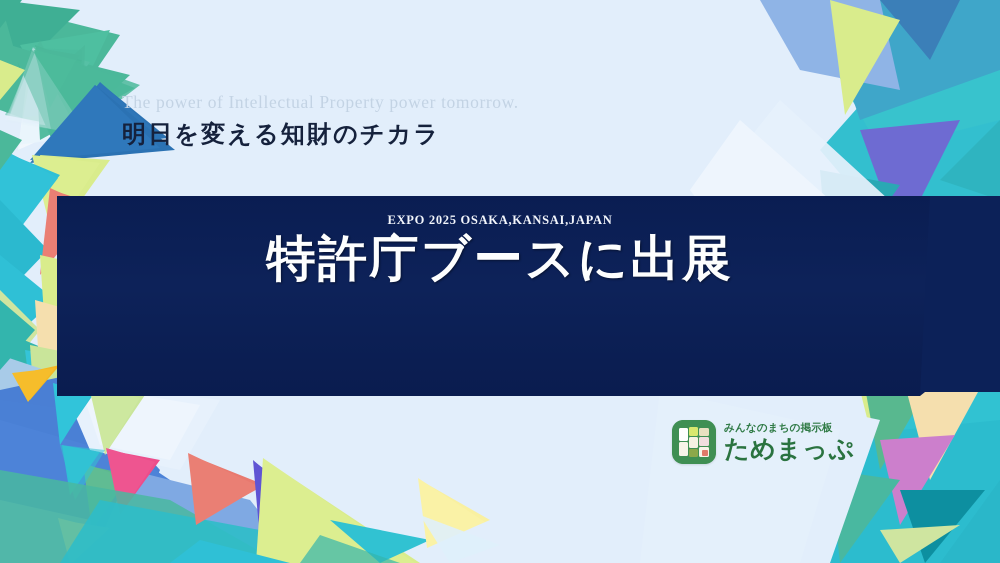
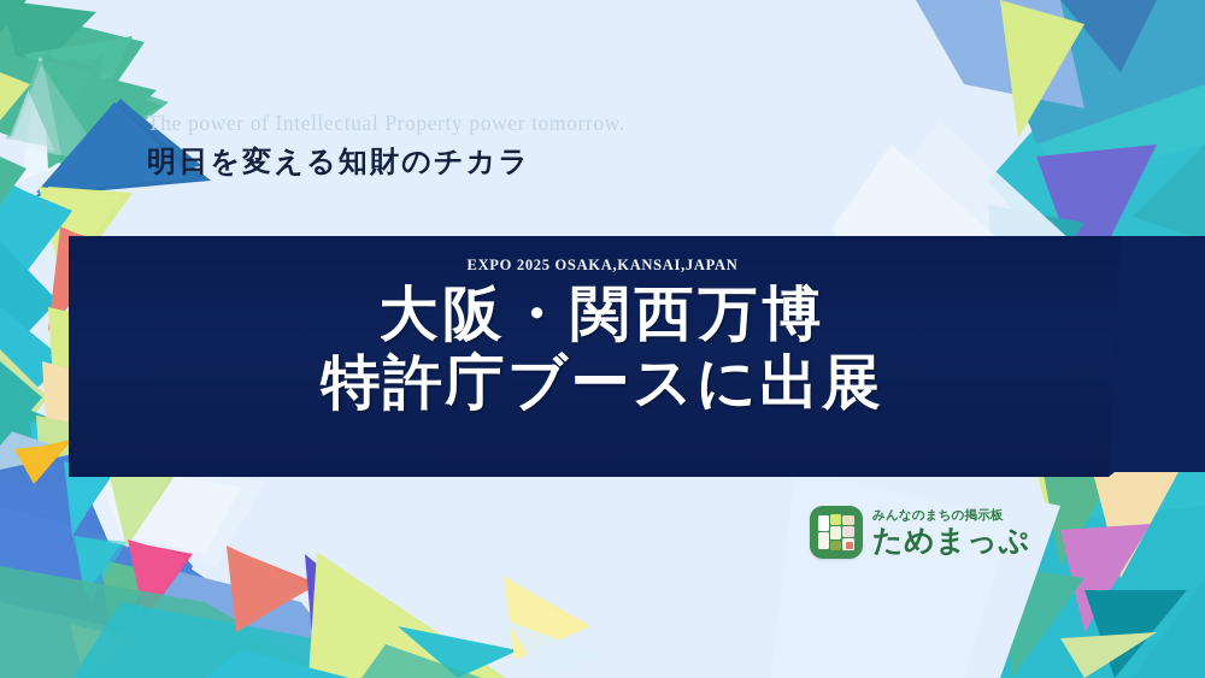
  The power of Intellectual Property power tomorrow.
  明日を変える知財のチカラ
  EXPO 2025 OSAKA,KANSAI,JAPAN
+ 大阪・関西万博
  特許庁ブースに出展
  みんなのまちの掲示板
  ためまっぷ
